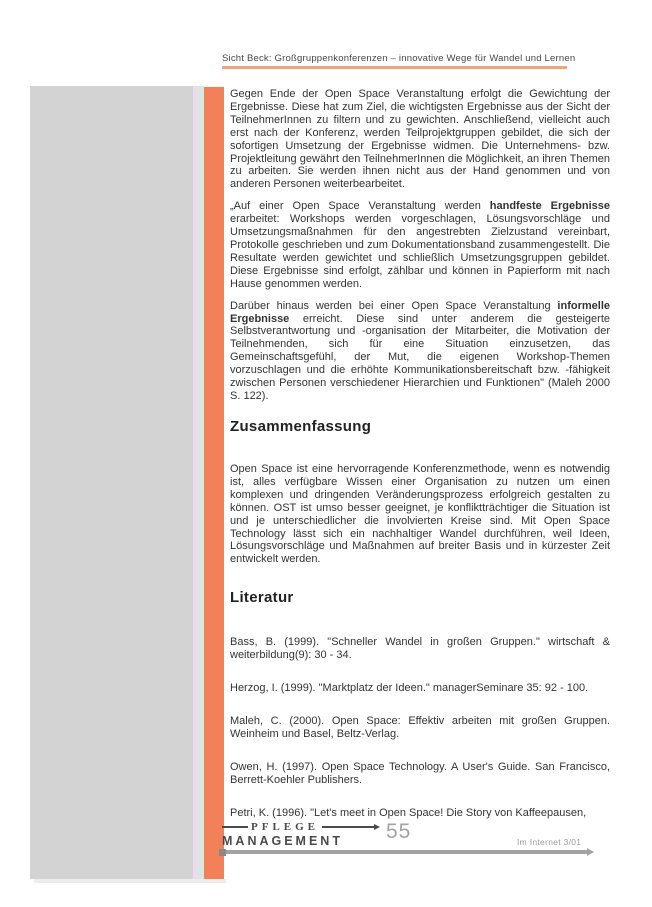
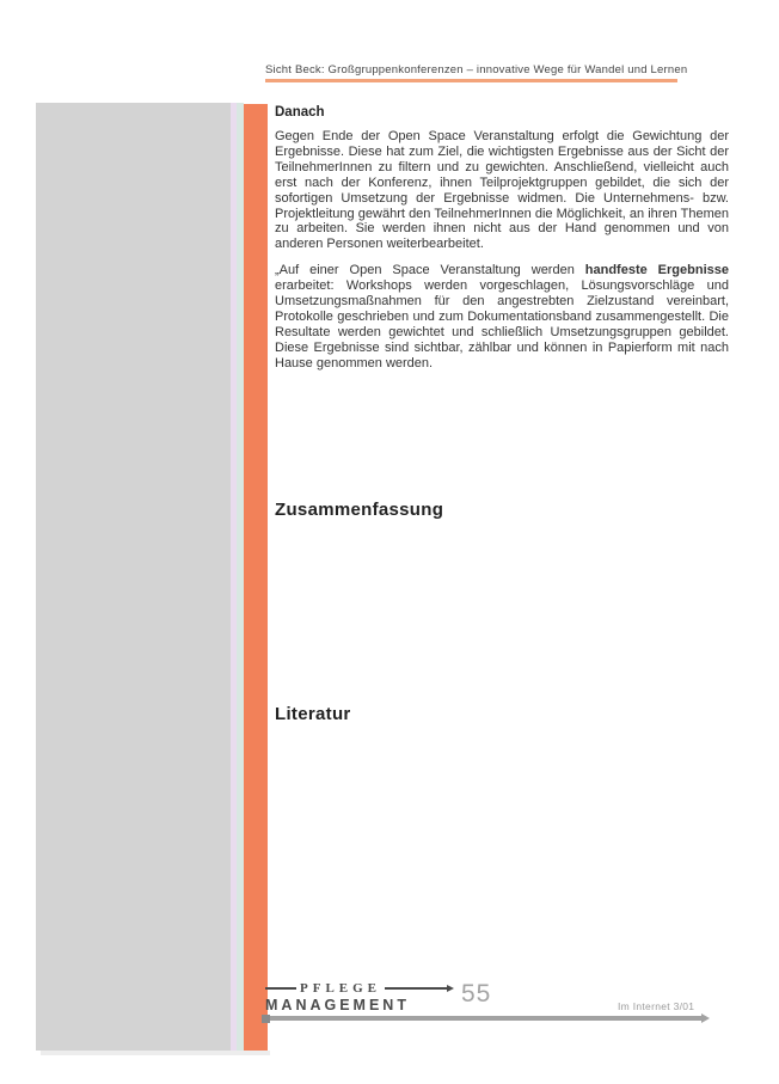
  Sicht Beck: Großgruppenkonferenzen – innovative Wege für Wandel und Lernen
+ Danach
- Gegen Ende der Open Space Veranstaltung erfolgt die Gewichtung der Ergebnisse. Diese hat zum Ziel, die wichtigsten Ergebnisse aus der Sicht der TeilnehmerInnen zu filtern und zu gewichten. Anschließend, vielleicht auch erst nach der Konferenz, werden Teilprojektgruppen gebildet, die sich der sofortigen Umsetzung der Ergebnisse widmen. Die Unternehmens- bzw. Projektleitung gewährt den TeilnehmerInnen die Möglichkeit, an ihren Themen zu arbeiten. Sie werden ihnen nicht aus der Hand genommen und von anderen Personen weiterbearbeitet.
+ Gegen Ende der Open Space Veranstaltung erfolgt die Gewichtung der Ergebnisse. Diese hat zum Ziel, die wichtigsten Ergebnisse aus der Sicht der TeilnehmerInnen zu filtern und zu gewichten. Anschließend, vielleicht auch erst nach der Konferenz, ihnen Teilprojektgruppen gebildet, die sich der sofortigen Umsetzung der Ergebnisse widmen. Die Unternehmens- bzw. Projektleitung gewährt den TeilnehmerInnen die Möglichkeit, an ihren Themen zu arbeiten. Sie werden ihnen nicht aus der Hand genommen und von anderen Personen weiterbearbeitet.
- „Auf einer Open Space Veranstaltung werden handfeste Ergebnisse erarbeitet: Workshops werden vorgeschlagen, Lösungsvorschläge und Umsetzungsmaßnahmen für den angestrebten Zielzustand vereinbart, Protokolle geschrieben und zum Dokumentationsband zusammengestellt. Die Resultate werden gewichtet und schließlich Umsetzungsgruppen gebildet. Diese Ergebnisse sind erfolgt, zählbar und können in Papierform mit nach Hause genommen werden.
+ „Auf einer Open Space Veranstaltung werden handfeste Ergebnisse erarbeitet: Workshops werden vorgeschlagen, Lösungsvorschläge und Umsetzungsmaßnahmen für den angestrebten Zielzustand vereinbart, Protokolle geschrieben und zum Dokumentationsband zusammengestellt. Die Resultate werden gewichtet und schließlich Umsetzungsgruppen gebildet. Diese Ergebnisse sind sichtbar, zählbar und können in Papierform mit nach Hause genommen werden.
- Darüber hinaus werden bei einer Open Space Veranstaltung informelle Ergebnisse erreicht. Diese sind unter anderem die gesteigerte Selbstverantwortung und -organisation der Mitarbeiter, die Motivation der Teilnehmenden, sich für eine Situation einzusetzen, das Gemeinschaftsgefühl, der Mut, die eigenen Workshop-Themen vorzuschlagen und die erhöhte Kommunikationsbereitschaft bzw. -fähigkeit zwischen Personen verschiedener Hierarchien und Funktionen" (Maleh 2000 S. 122).
  Zusammenfassung
- Open Space ist eine hervorragende Konferenzmethode, wenn es notwendig ist, alles verfügbare Wissen einer Organisation zu nutzen um einen komplexen und dringenden Veränderungsprozess erfolgreich gestalten zu können. OST ist umso besser geeignet, je konfliktträchtiger die Situation ist und je unterschiedlicher die involvierten Kreise sind. Mit Open Space Technology lässt sich ein nachhaltiger Wandel durchführen, weil Ideen, Lösungsvorschläge und Maßnahmen auf breiter Basis und in kürzester Zeit entwickelt werden.
  Literatur
- Bass, B. (1999). "Schneller Wandel in großen Gruppen." wirtschaft & weiterbildung(9): 30 - 34.
- Herzog, I. (1999). "Marktplatz der Ideen." managerSeminare 35: 92 - 100.
- Maleh, C. (2000). Open Space: Effektiv arbeiten mit großen Gruppen. Weinheim und Basel, Beltz-Verlag.
- Owen, H. (1997). Open Space Technology. A User's Guide. San Francisco, Berrett-Koehler Publishers.
- Petri, K. (1996). "Let's meet in Open Space! Die Story von Kaffeepausen,
  PFLEGE
  MANAGEMENT
  55
  Im Internet 3/01
